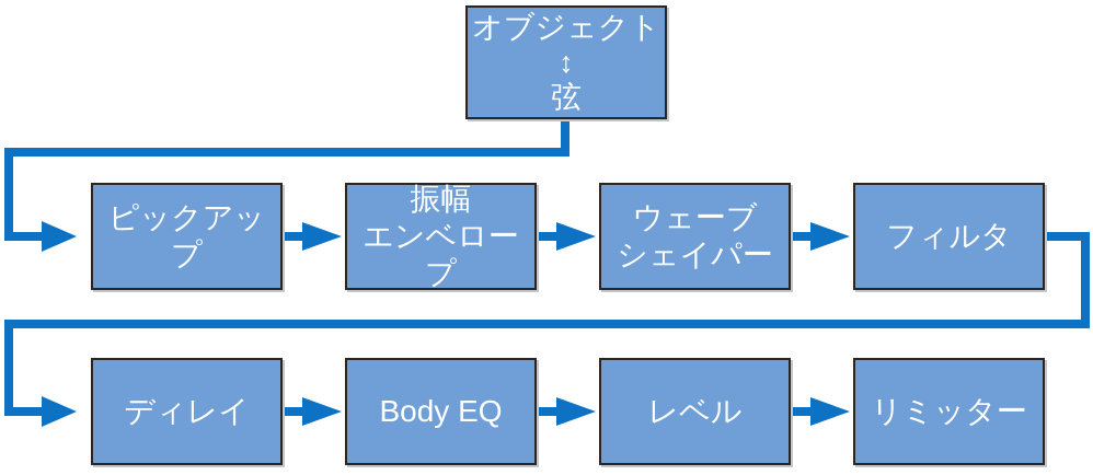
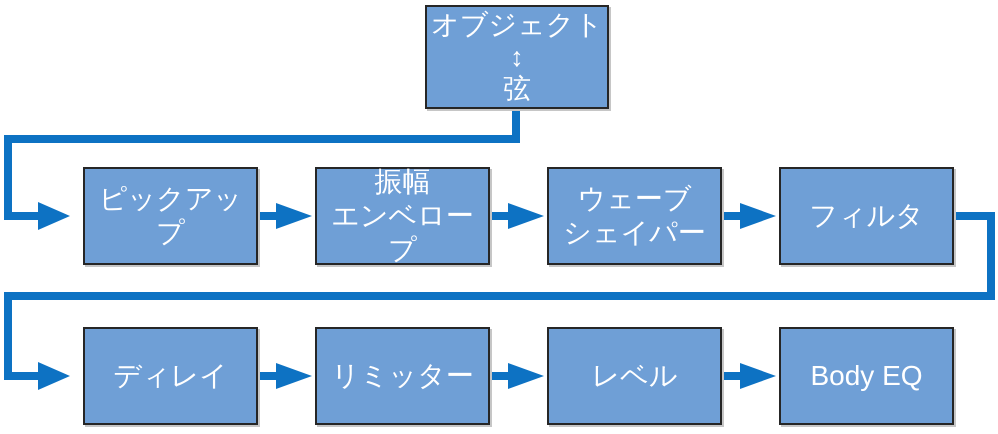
  オブジェクト
  ↕
  弦
  ピックアップ
  振幅
  エンベロープ
  ウェーブ
  シェイパー
  フィルタ
  ディレイ
- Body EQ
+ リミッター
  レベル
- リミッター
+ Body EQ
